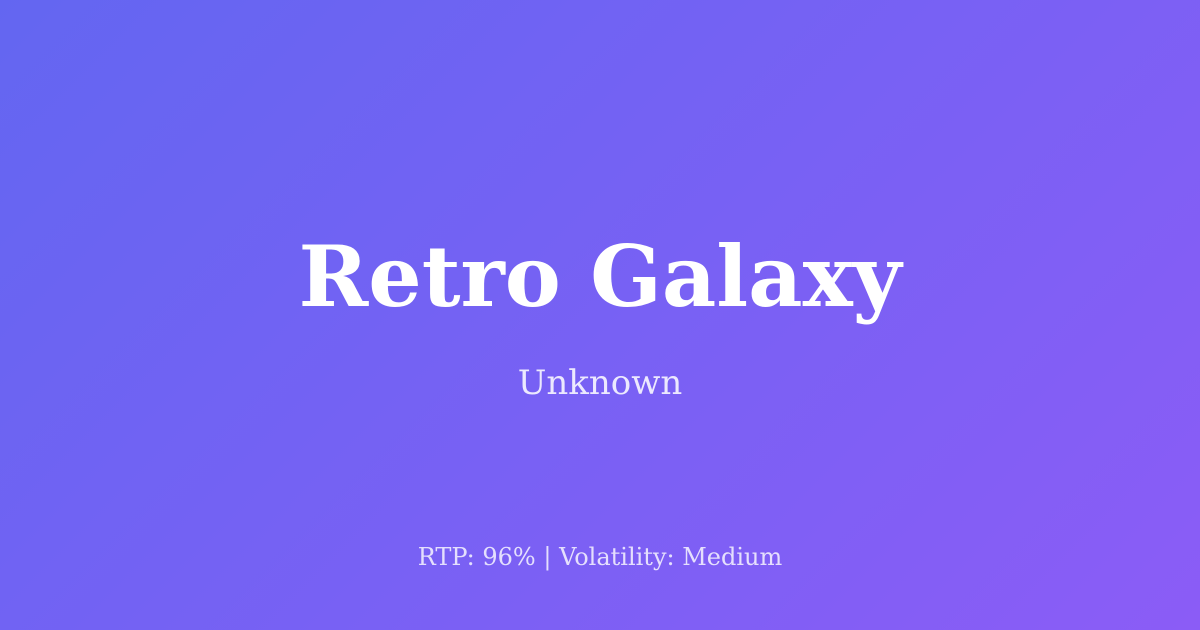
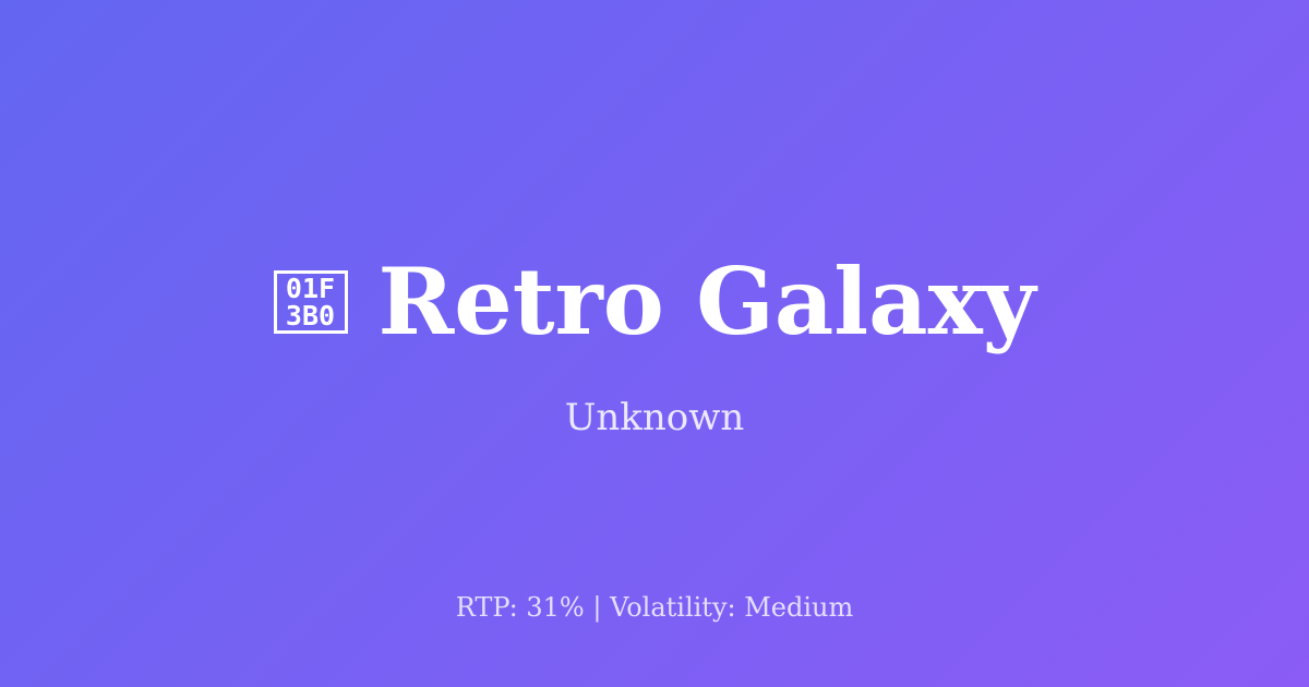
+ 01F
+ 3B0
  Retro Galaxy
  Unknown
- RTP: 96% | Volatility: Medium
+ RTP: 31% | Volatility: Medium
